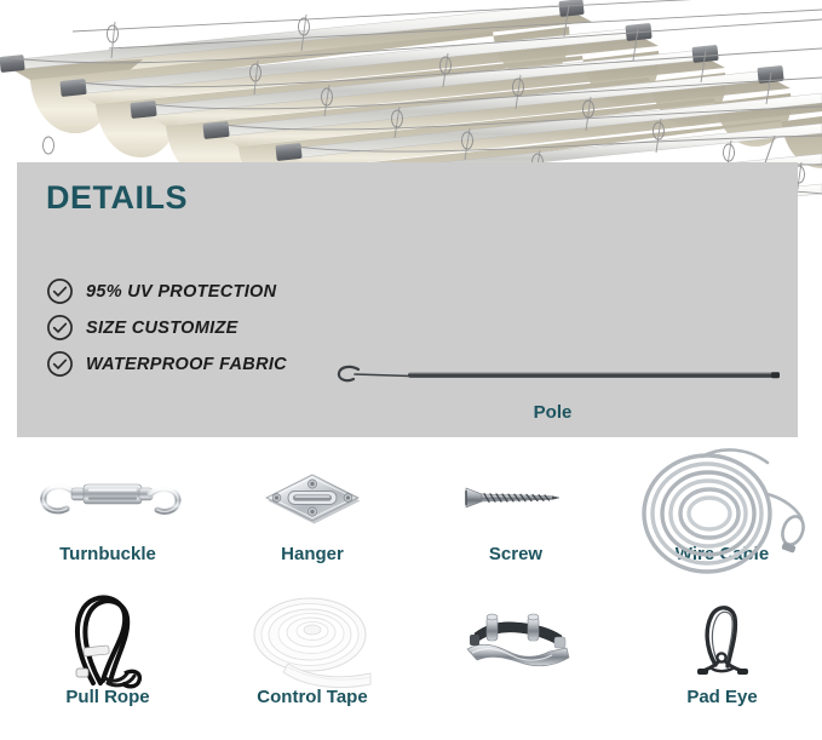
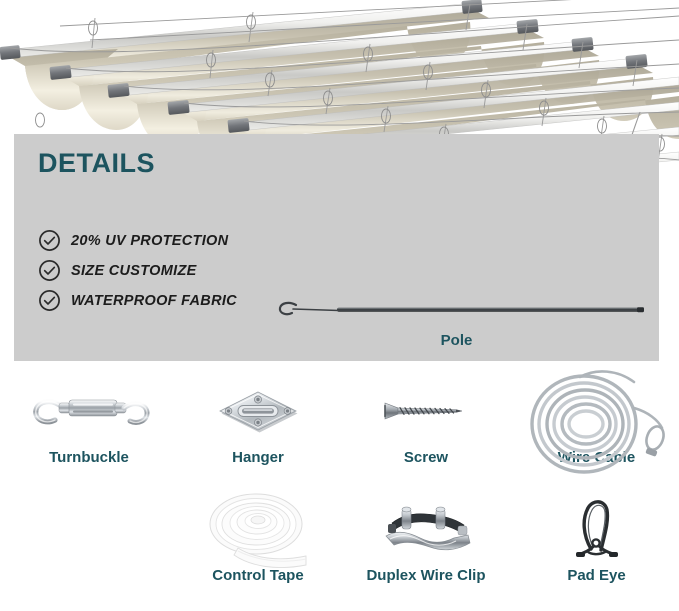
  DETAILS
- 95% UV PROTECTION
+ 20% UV PROTECTION
  SIZE CUSTOMIZE
  WATERPROOF FABRIC
  Pole
  Turnbuckle
  Hanger
  Screw
- Pull Rope
  Control Tape
+ Duplex Wire Clip
  Pad Eye
